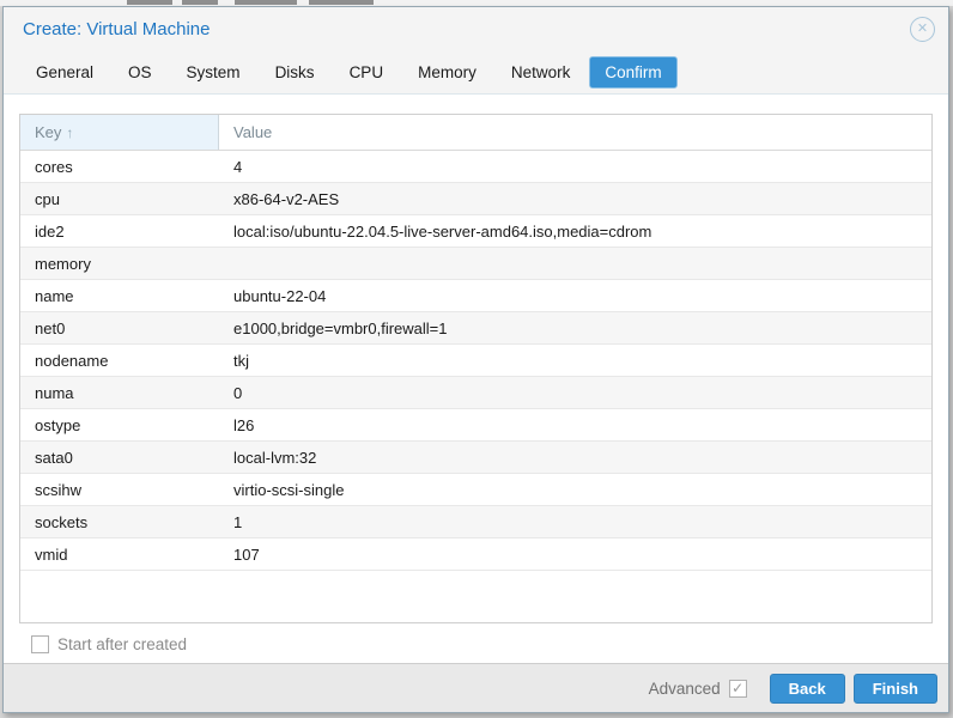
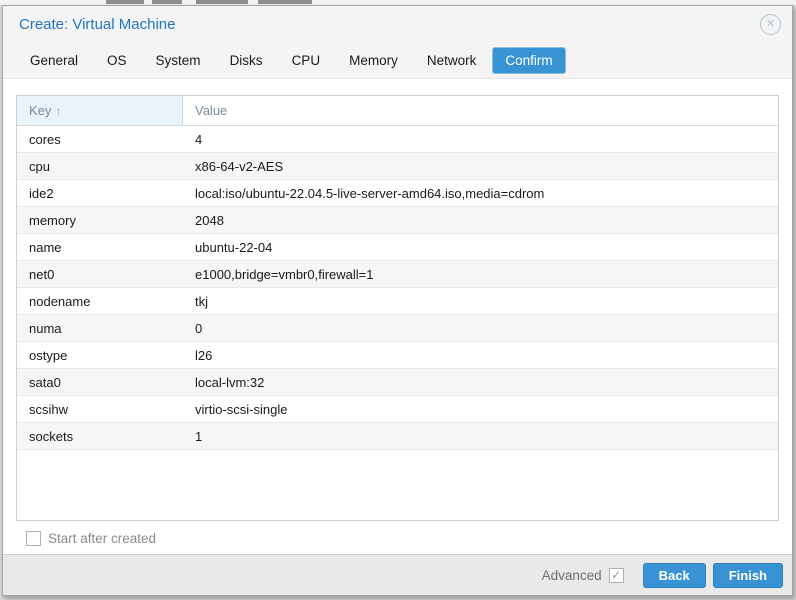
  Create: Virtual Machine
  ✕
  General
  OS
  System
  Disks
  CPU
  Memory
  Network
  Confirm
  Key ↑
  Value
  cores
  4
  cpu
  x86-64-v2-AES
  ide2
  local:iso/ubuntu-22.04.5-live-server-amd64.iso,media=cdrom
  memory
+ 2048
  name
  ubuntu-22-04
  net0
  e1000,bridge=vmbr0,firewall=1
  nodename
  tkj
  numa
  0
  ostype
  l26
  sata0
  local-lvm:32
  scsihw
  virtio-scsi-single
  sockets
  1
- vmid
- 107
  Start after created
  Advanced
  ✓
  Back
  Finish
